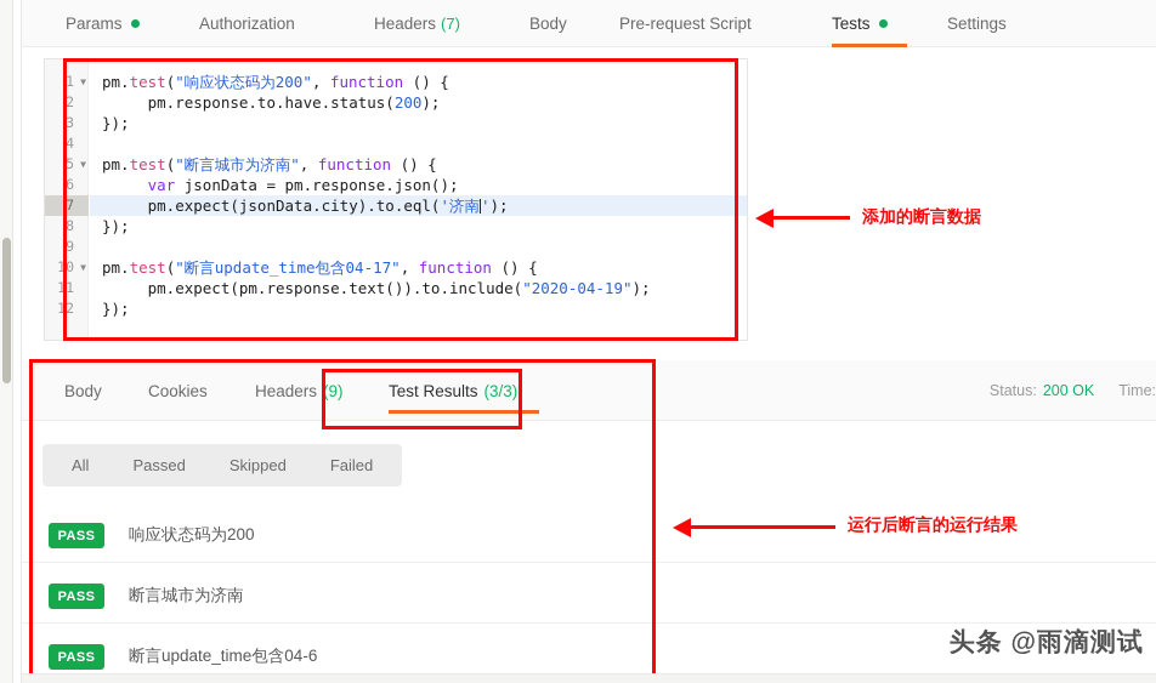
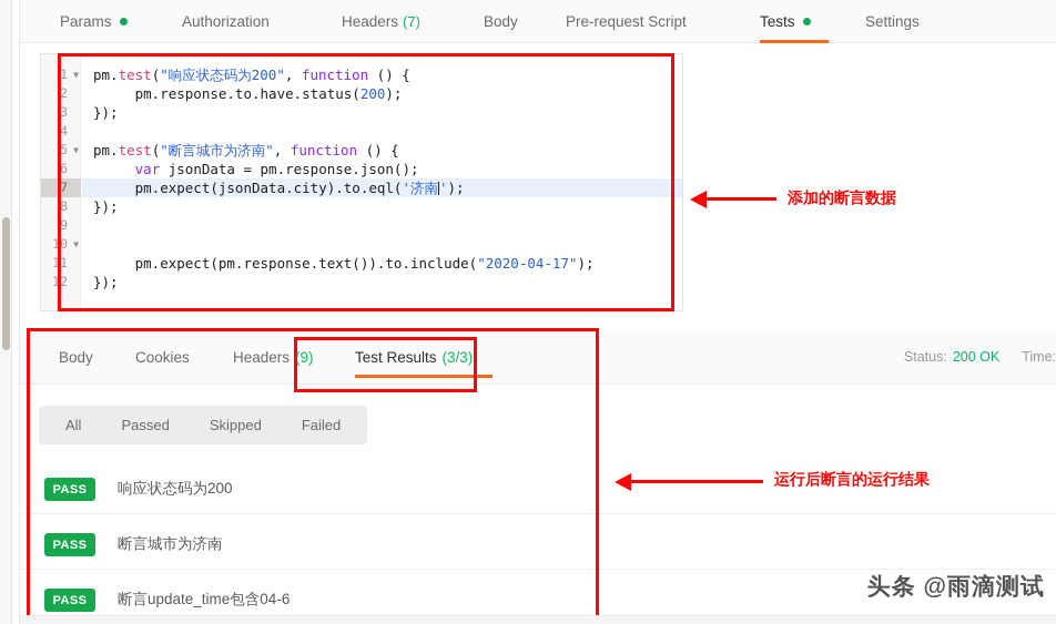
  Params
  Authorization
  Headers
  (7)
  Body
  Pre-request Script
  Tests
  Settings
  1
  ▼
  2
  3
  4
  5
  ▼
  6
  7
  8
  9
  10
  ▼
  11
  12
  pm.test("响应状态码为200", function () {
  pm.response.to.have.status(200);
  });
  pm.test("断言城市为济南", function () {
  var jsonData = pm.response.json();
  pm.expect(jsonData.city).to.eql('济南');
  });
- pm.test("断言update_time包含04-17", function () {
- pm.expect(pm.response.text()).to.include("2020-04-19");
+ pm.expect(pm.response.text()).to.include("2020-04-17");
  });
  添加的断言数据
  Status:
  200 OK
  Time:
  Body
  Cookies
  Headers
  (9)
  Test Results
  (3/3)
  All
  Passed
  Skipped
  Failed
  PASS
  响应状态码为200
  PASS
  断言城市为济南
  PASS
  断言update_time包含04-6
  运行后断言的运行结果
  头条 @雨滴测试
